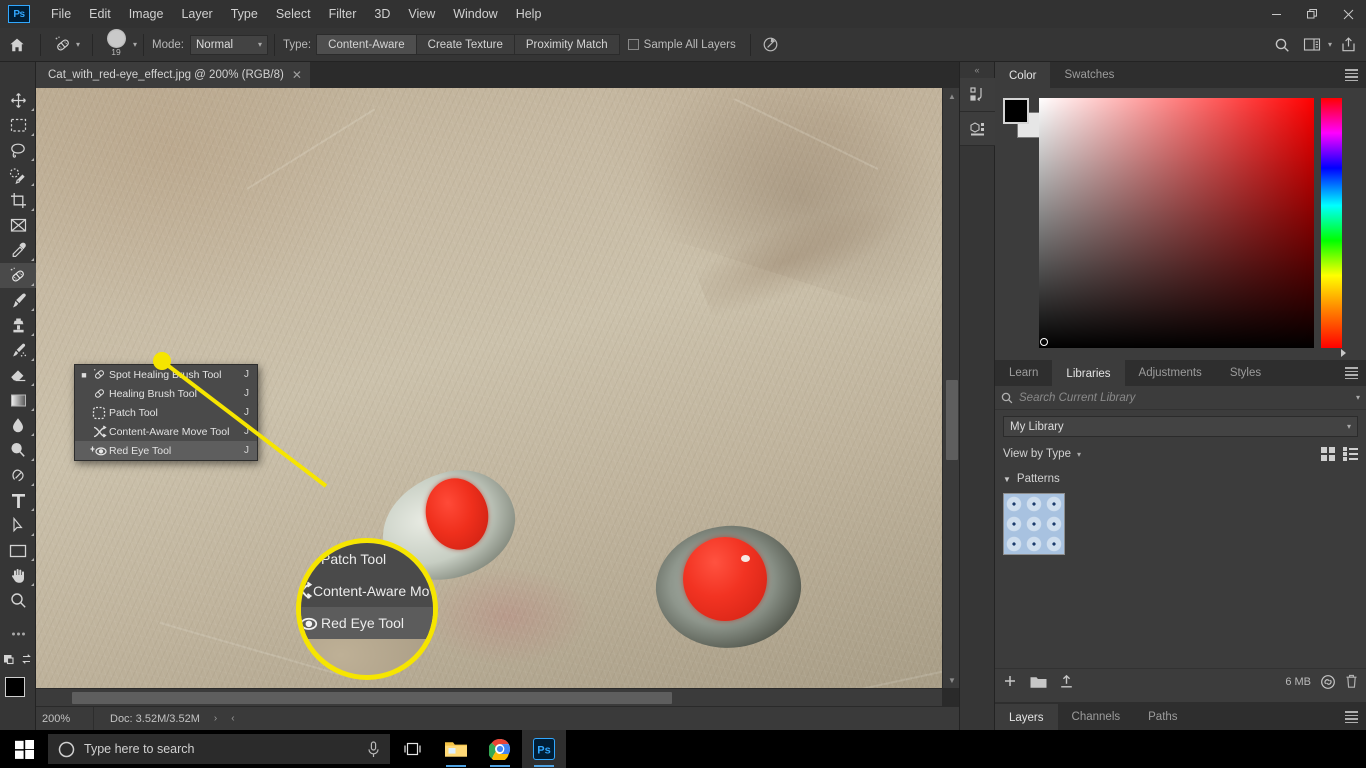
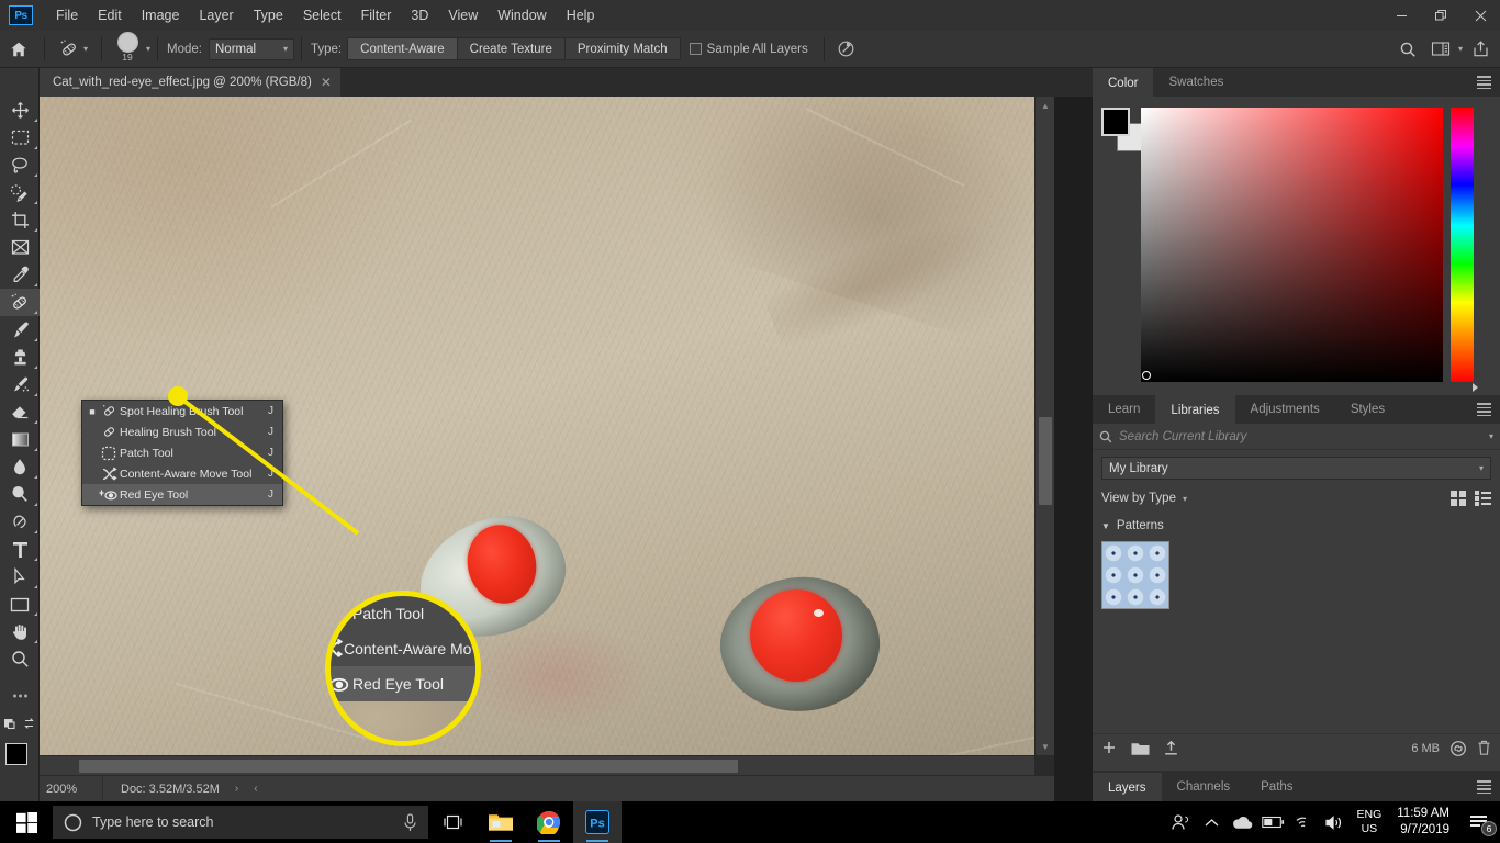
  Ps
  File
  Edit
  Image
  Layer
  Type
  Select
  Filter
  3D
  View
  Window
  Help
  ▾
  19
  ▾
  Mode:
  Normal
  ▾
  Type:
  Content-Aware
  Create Texture
  Proximity Match
  Sample All Layers
  ▾
  Cat_with_red-eye_effect.jpg @ 200% (RGB/8)
  ✕
  ▲
  ▼
  ■
  Spot Healing Bush Tool
  J
  Healing Brush Tool
  J
  Patch Tool
  J
  Content-Aware Move Tool
  J
  Red Eye Tool
  J
  Patch Tool
  Content-Aware Mov
  Red Eye Tool
  200%
  Doc: 3.52M/3.52M
  ›
  ‹
- «
  Color
  Swatches
  Learn
  Libraries
  Adjustments
  Styles
  Search Current Library
  ▾
  My Library
  ▾
  View by Type
  ▾
  ▼
  Patterns
  6 MB
  Layers
  Channels
  Paths
  Type here to search
  Ps
+ ENG
+ US
+ 11:59 AM
+ 9/7/2019
+ 6
